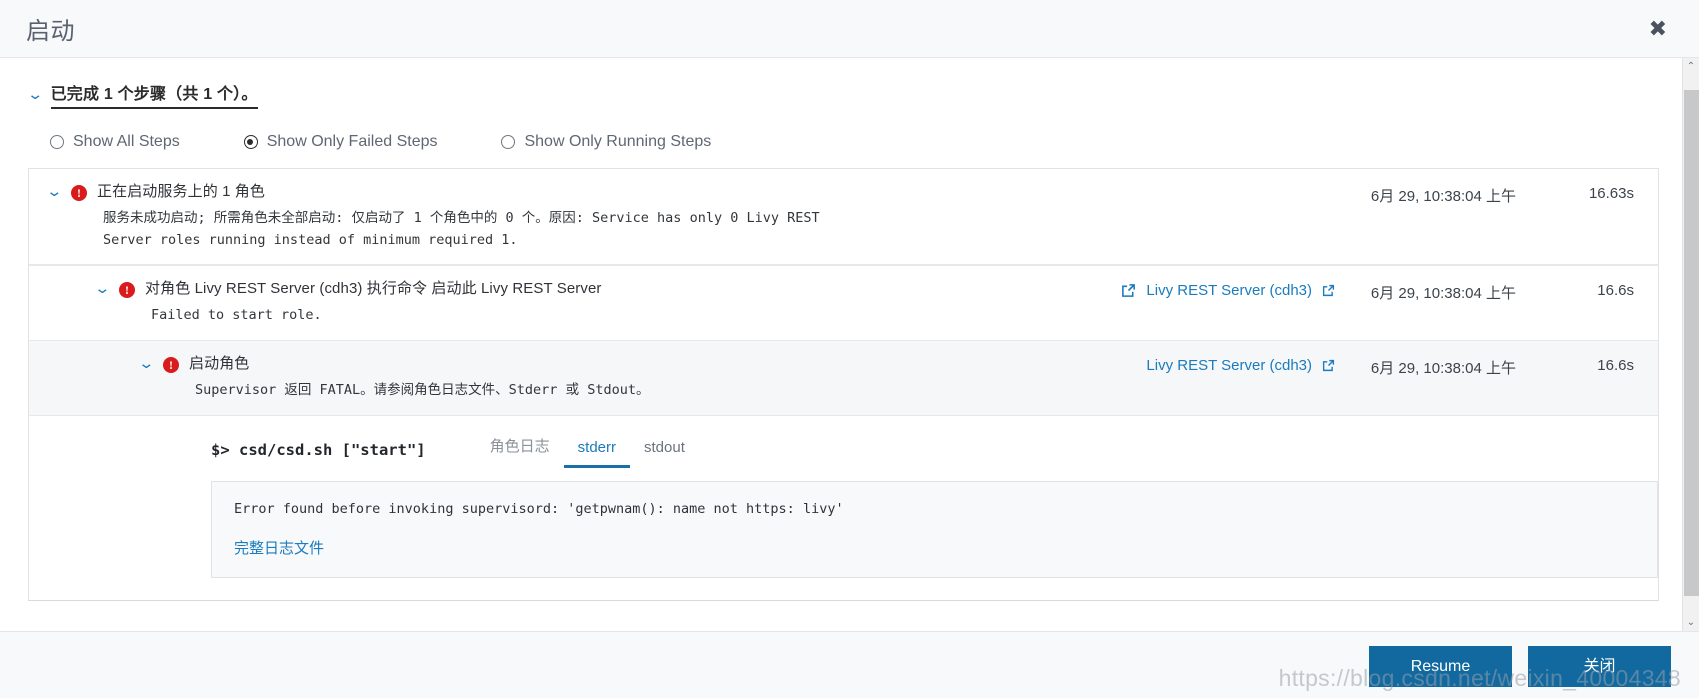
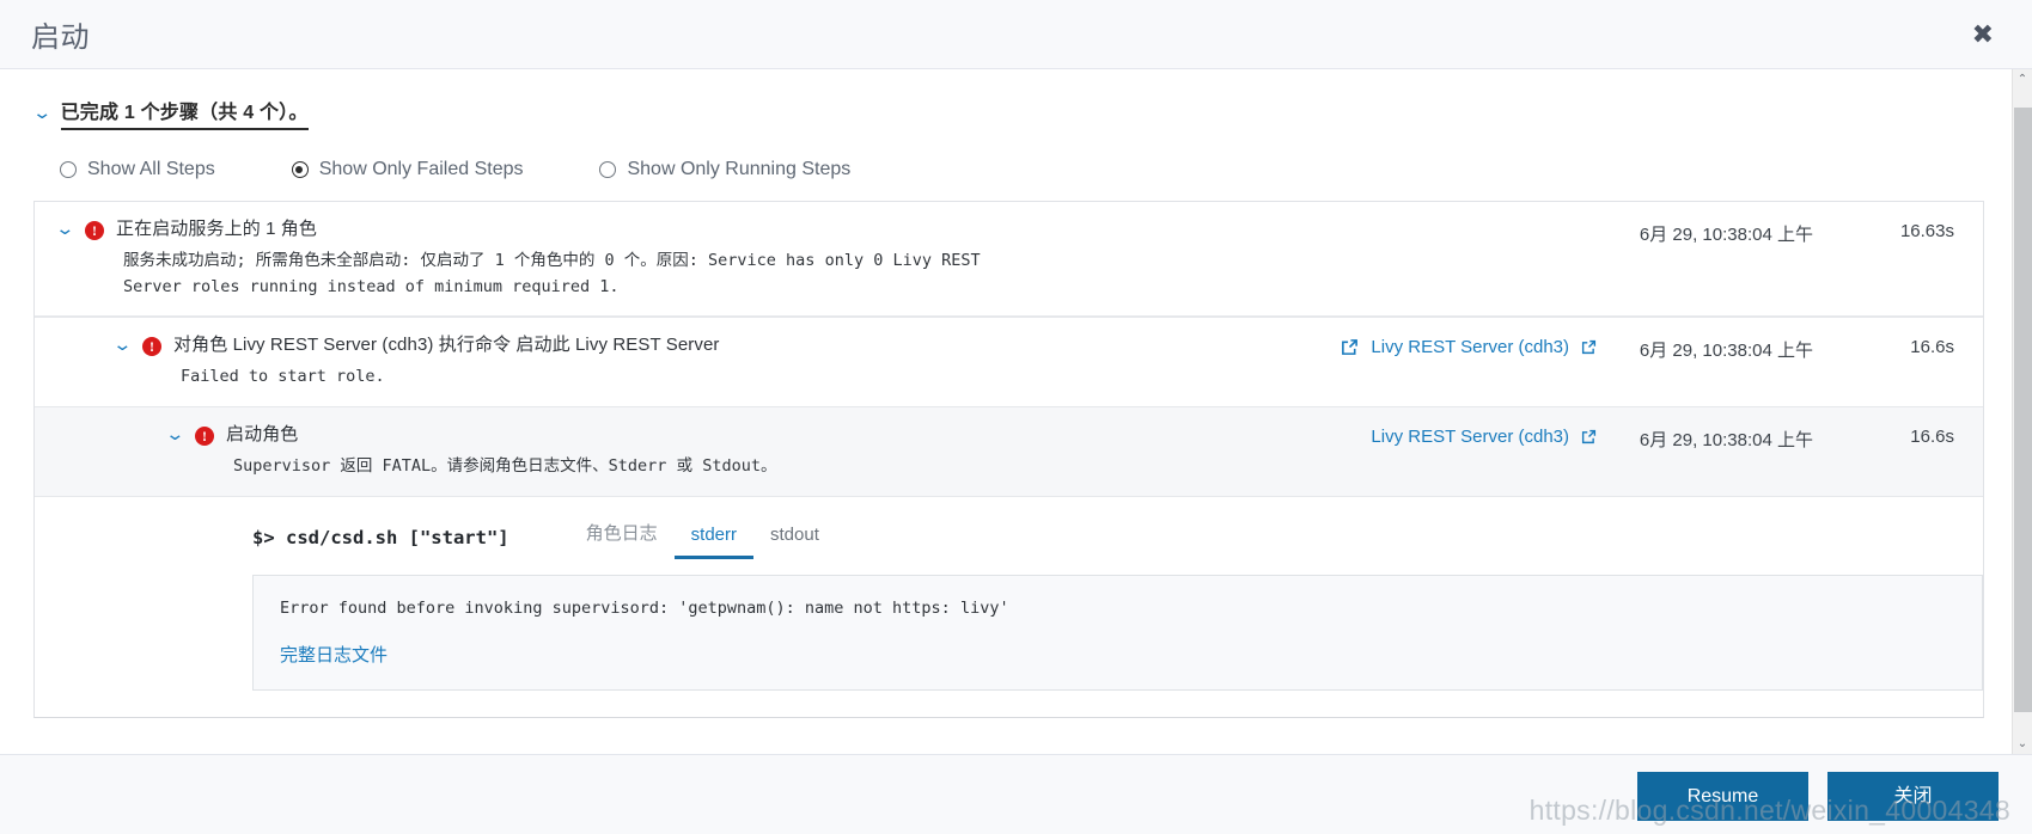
  启动
  ✖
  ⌄
- 已完成 1 个步骤（共 1 个）。
+ 已完成 1 个步骤（共 4 个）。
  Show All Steps
  Show Only Failed Steps
  Show Only Running Steps
  ⌄
  !
  正在启动服务上的 1 角色
  服务未成功启动; 所需角色未全部启动: 仅启动了 1 个角色中的 0 个。原因: Service has only 0 Livy REST Server roles running instead of minimum required 1.
  6月 29, 10:38:04 上午
  16.63s
  ⌄
  !
  对角色 Livy REST Server (cdh3) 执行命令 启动此 Livy REST Server
  Failed to start role.
  Livy REST Server (cdh3)
  6月 29, 10:38:04 上午
  16.6s
  ⌄
  !
  启动角色
  Supervisor 返回 FATAL。请参阅角色日志文件、Stderr 或 Stdout。
  Livy REST Server (cdh3)
  6月 29, 10:38:04 上午
  16.6s
  $> csd/csd.sh ["start"]
  角色日志
  stderr
  stdout
  Error found before invoking supervisord: 'getpwnam(): name not https: livy'
  完整日志文件
  ⌃
  ⌄
  Resume
  关闭
  https://blog.csdn.net/weixin_40004348
